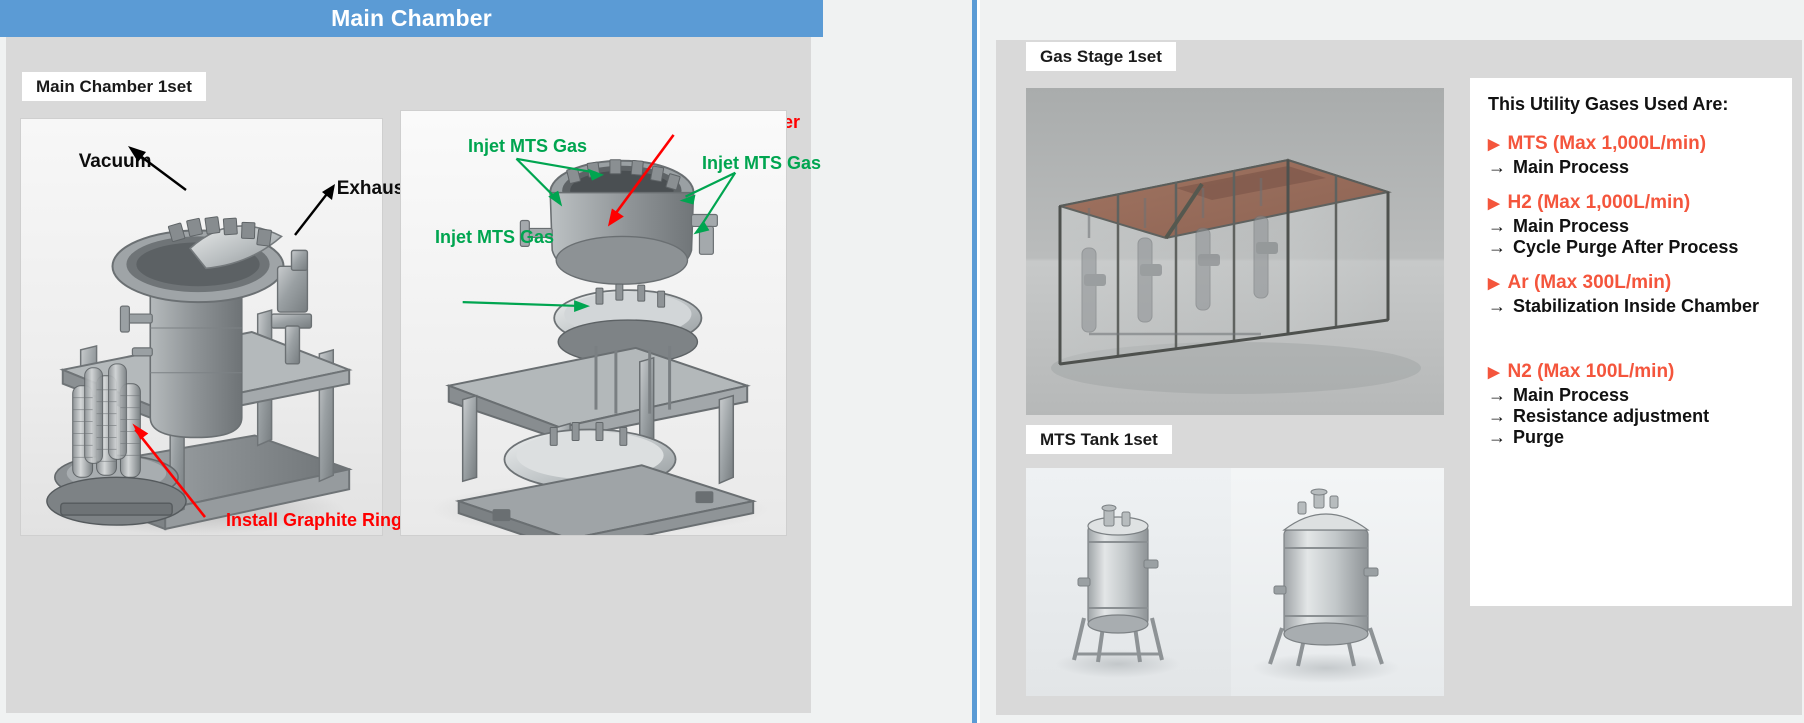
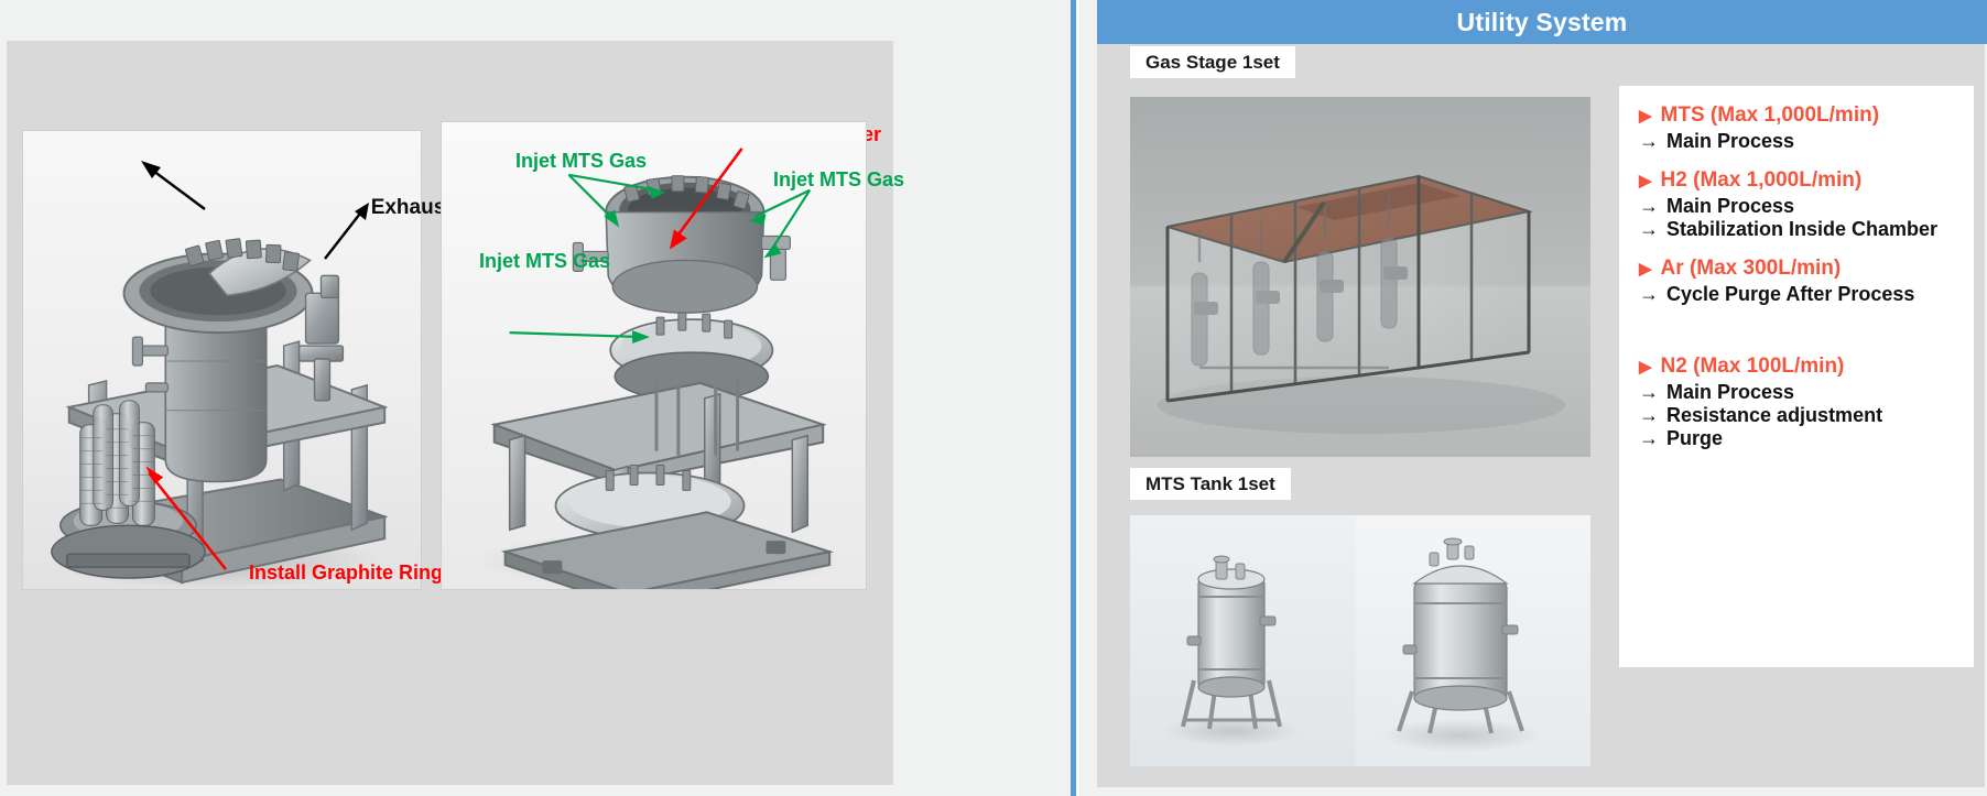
- Main Chamber
- Main Chamber 1set
- Vacuum
  Exhaus
  Install Graphite Ring
  Injet MTS Gas
  Injet MTS Gas
  Injet MTS Gas
+ Utility System
  Gas Stage 1set
  MTS Tank 1set
- This Utility Gases Used Are:
  ▶
  MTS (Max 1,000L/min)
  →
  Main Process
  ▶
  H2 (Max 1,000L/min)
  →
  Main Process
  →
- Cycle Purge After Process
+ Stabilization Inside Chamber
  ▶
  Ar (Max 300L/min)
  →
- Stabilization Inside Chamber
+ Cycle Purge After Process
  ▶
  N2 (Max 100L/min)
  →
  Main Process
  →
  Resistance adjustment
  →
  Purge
